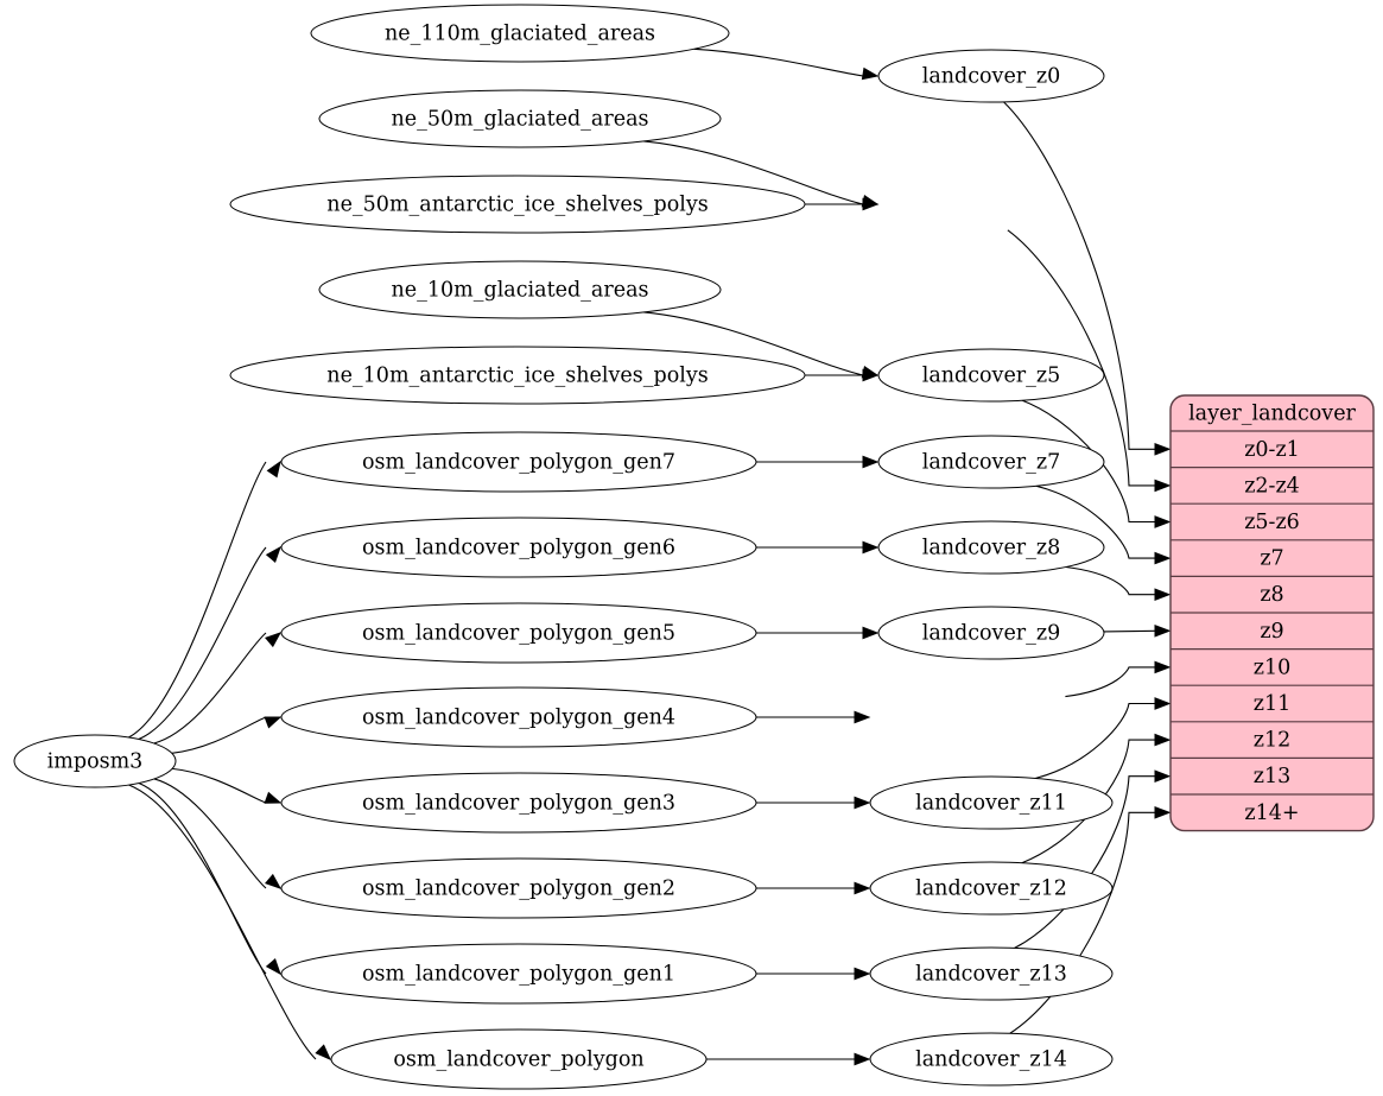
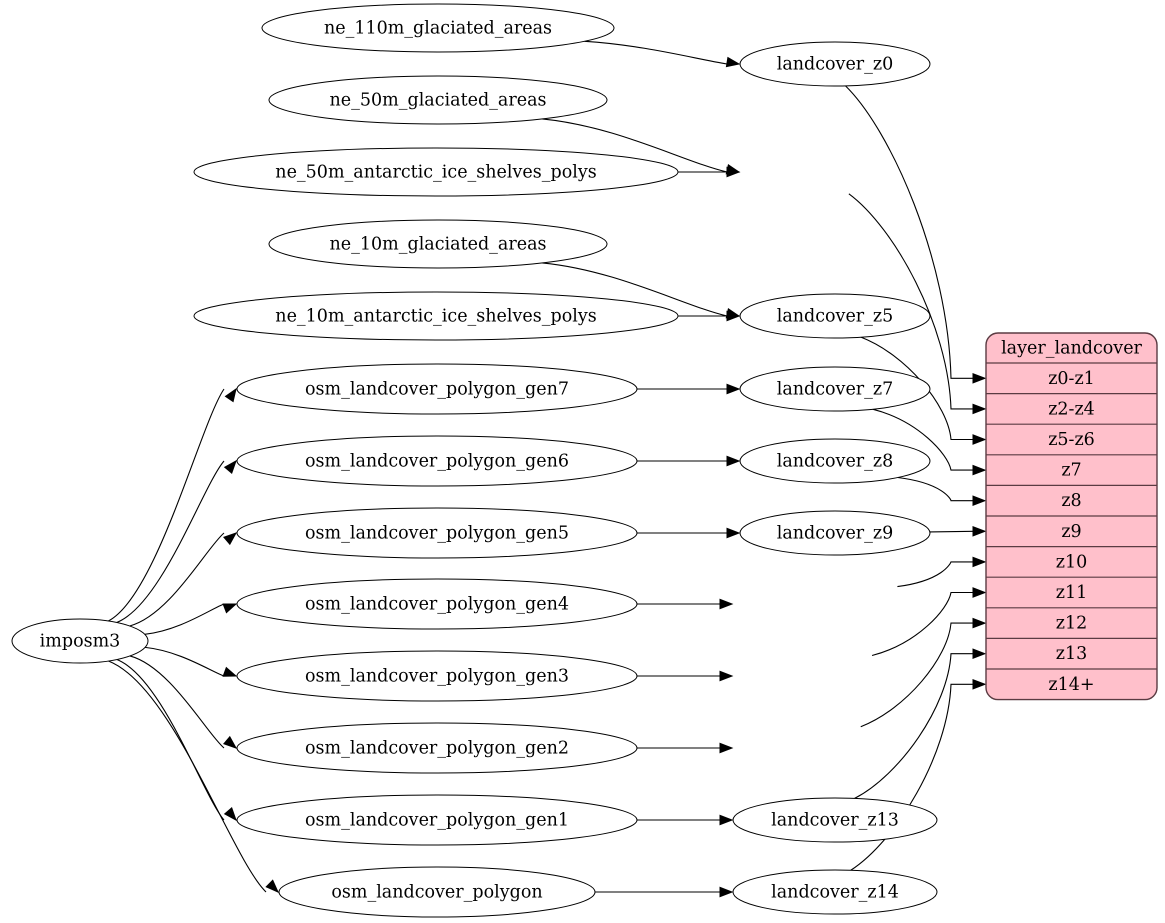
  imposm3
  ne_110m_glaciated_areas
  ne_50m_glaciated_areas
  ne_50m_antarctic_ice_shelves_polys
  ne_10m_glaciated_areas
  ne_10m_antarctic_ice_shelves_polys
  osm_landcover_polygon_gen7
  osm_landcover_polygon_gen6
  osm_landcover_polygon_gen5
  osm_landcover_polygon_gen4
  osm_landcover_polygon_gen3
  osm_landcover_polygon_gen2
  osm_landcover_polygon_gen1
  osm_landcover_polygon
  landcover_z0
  landcover_z5
  landcover_z7
  landcover_z8
  landcover_z9
- landcover_z11
- landcover_z12
  landcover_z13
  landcover_z14
  layer_landcover
  z0-z1
  z2-z4
  z5-z6
  z7
  z8
  z9
  z10
  z11
  z12
  z13
  z14+
